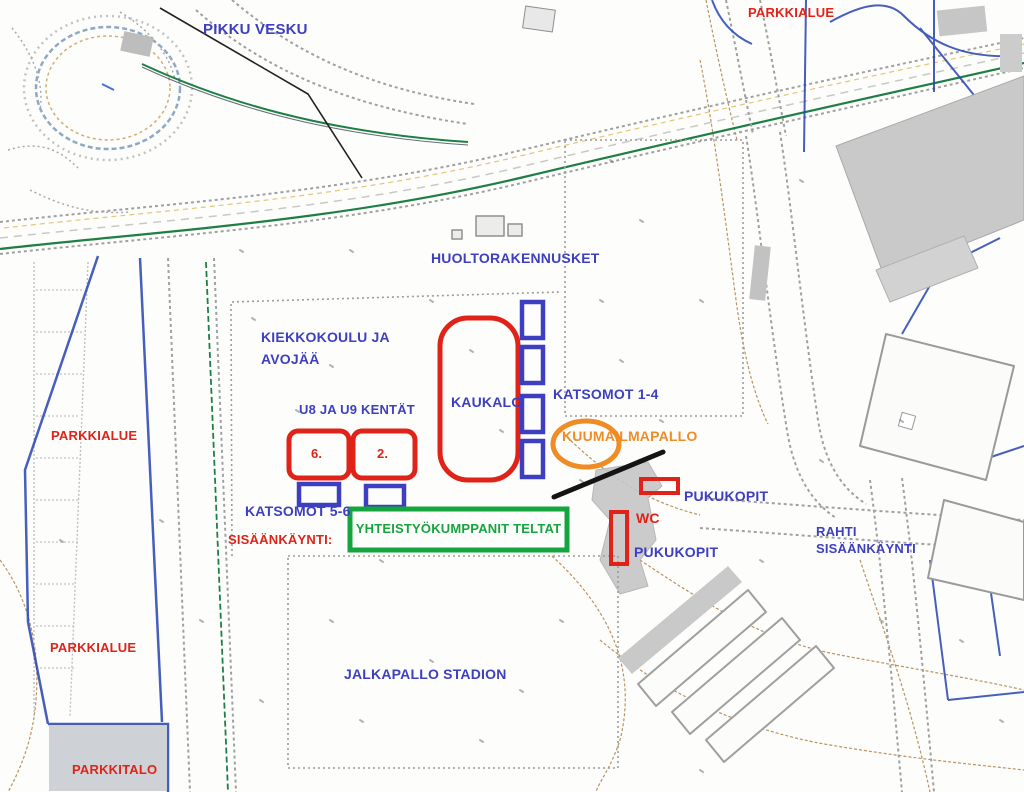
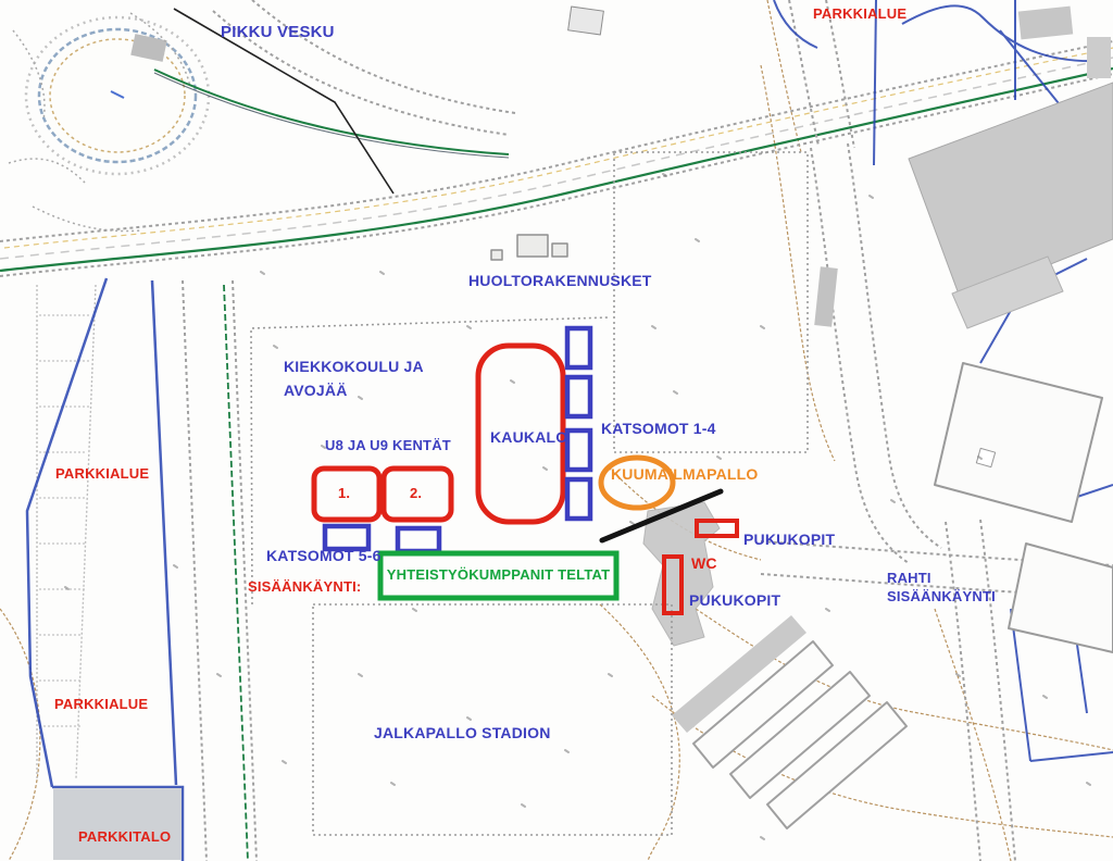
  PIKKU VESKU
  PARKKIALUE
  HUOLTORAKENNUSKET
  KIEKKOKOULU JA
  AVOJÄÄ
  U8 JA U9 KENTÄT
  KAUKALO
  KATSOMOT 1-4
  KUUMAILMAPALLO
- 6.
+ 1.
  2.
  KATSOMOT 5-6
  SISÄÄNKÄYNTI:
  YHTEISTYÖKUMPPANIT TELTAT
  WC
  PUKUKOPIT
  PUKUKOPIT
  RAHTI
  SISÄÄNKÄYNTI
  PARKKIALUE
  PARKKIALUE
  PARKKITALO
  JALKAPALLO STADION
